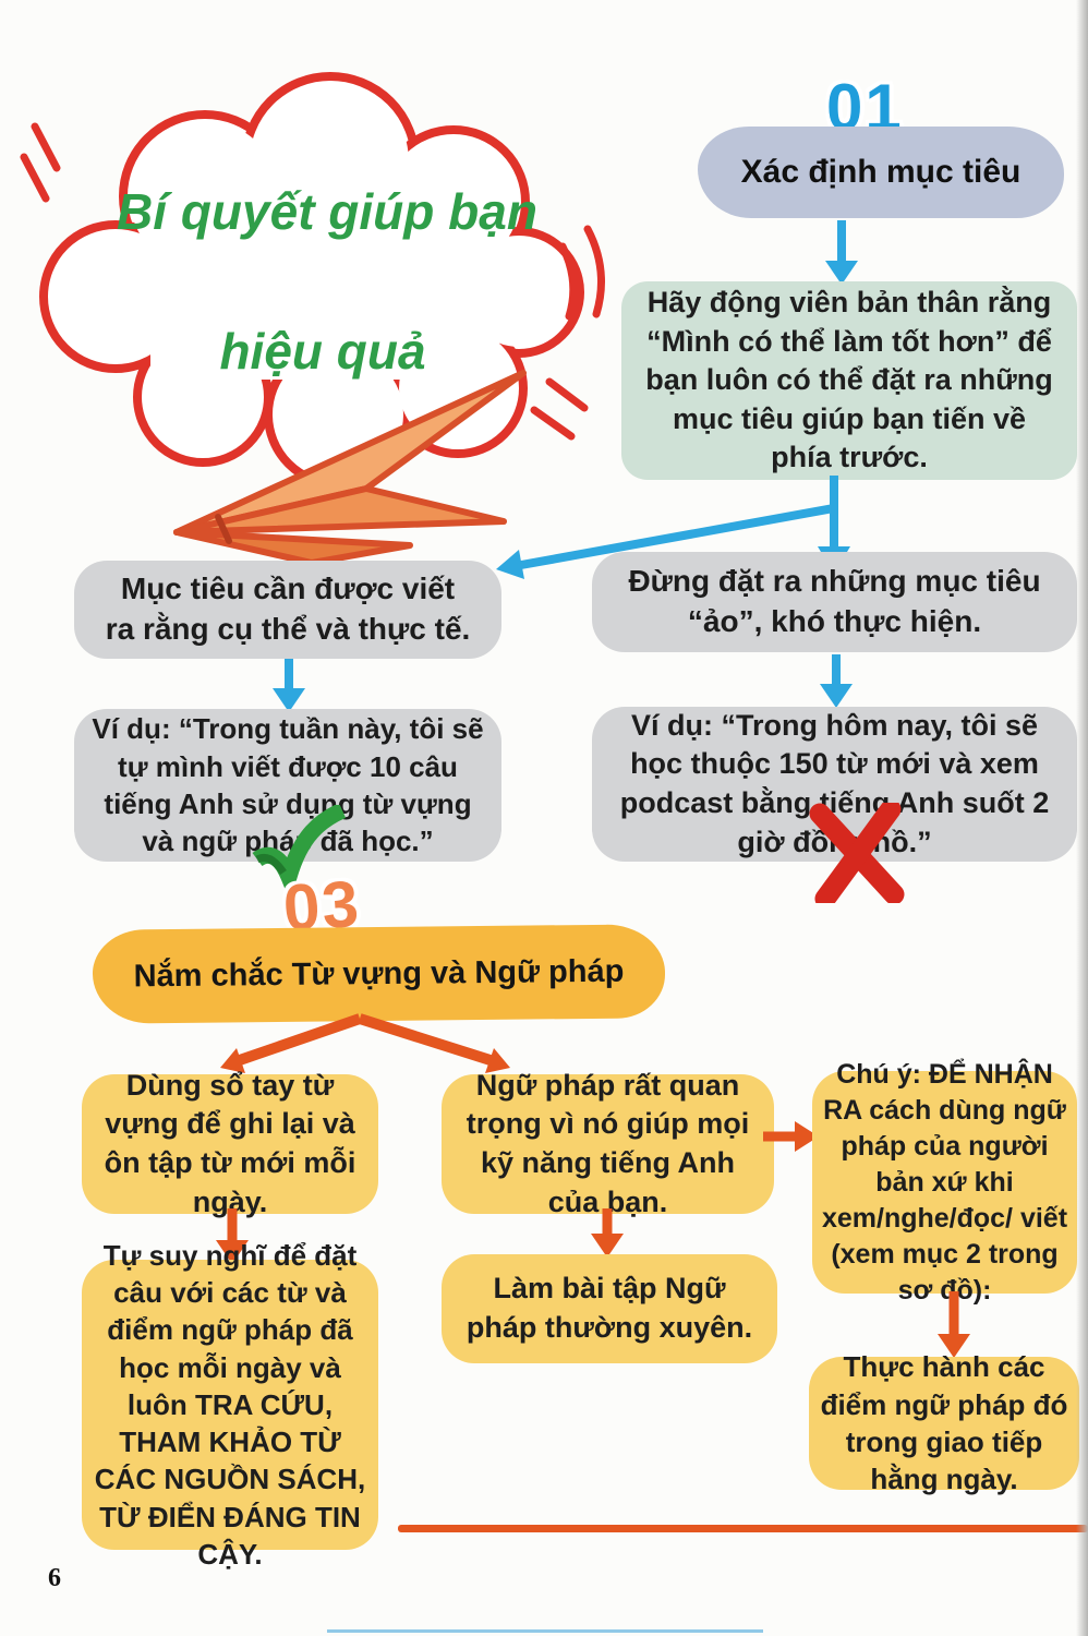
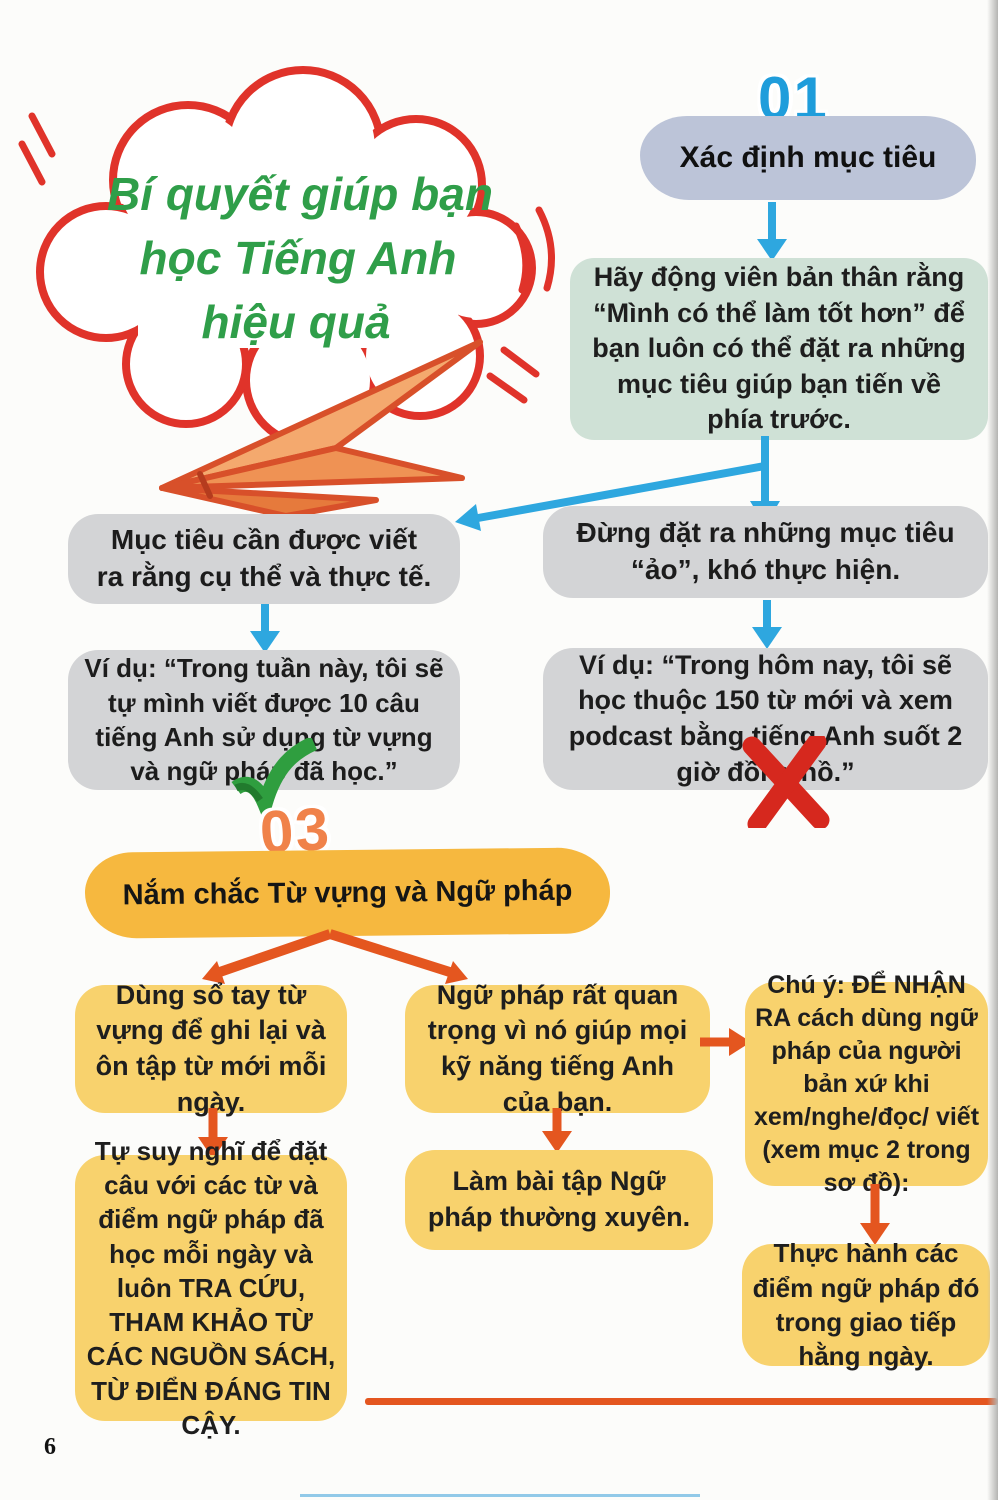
  Bí quyết giúp bạn
+ học Tiếng Anh
  hiệu quả
  01
  Xác định mục tiêu
  Hãy động viên bản thân rằng “Mình có thể làm tốt hơn” để bạn luôn có thể đặt ra những mục tiêu giúp bạn tiến về phía trước.
  Mục tiêu cần được viết ra rằng cụ thể và thực tế.
  Đừng đặt ra những mục tiêu “ảo”, khó thực hiện.
  Ví dụ: “Trong tuần này, tôi sẽ tự mình viết được 10 câu tiếng Anh sử dụng từ vựng và ngữ phá đã học.”
  Ví dụ: “Trong hôm nay, tôi sẽ học thuộc 150 từ mới và xem podcast bằng tiếng Anh suốt 2 giờ đồ hồ.”
  Nắm chắc Từ vựng và Ngữ pháp
  Dùng sổ tay từ vựng để ghi lại và ôn tập từ mới mỗi ngày.
  Tự suy nghĩ để đặt câu với các từ và điểm ngữ pháp đã học mỗi ngày và luôn TRA CỨU, THAM KHẢO TỪ CÁC NGUỒN SÁCH, TỪ ĐIỂN ĐÁNG TIN CẬY.
  Ngữ pháp rất quan trọng vì nó giúp mọi kỹ năng tiếng Anh của bạn.
  Làm bài tập Ngữ pháp thường xuyên.
  Chú ý: ĐỂ NHẬN RA cách dùng ngữ pháp của người bản xứ khi xem/nghe/đọc/ viết (xem mục 2 trong sơ đồ):
  Thực hành các điểm ngữ pháp đó trong giao tiếp hằng ngày.
  6
